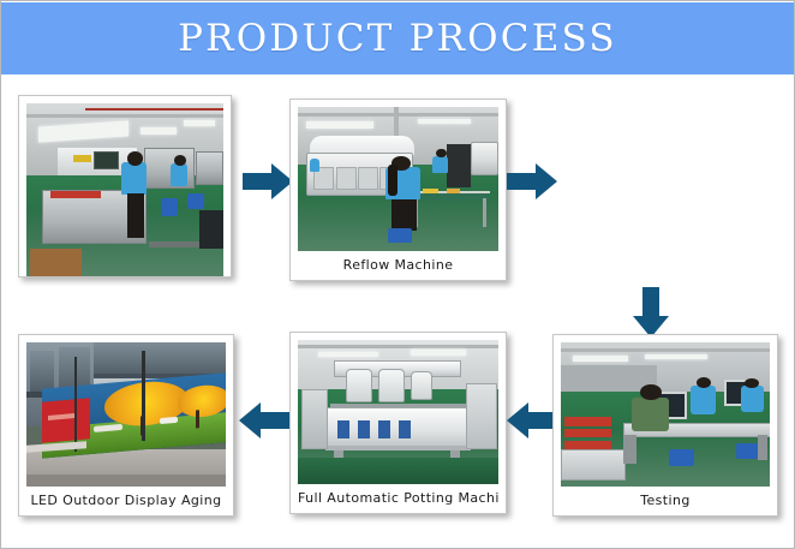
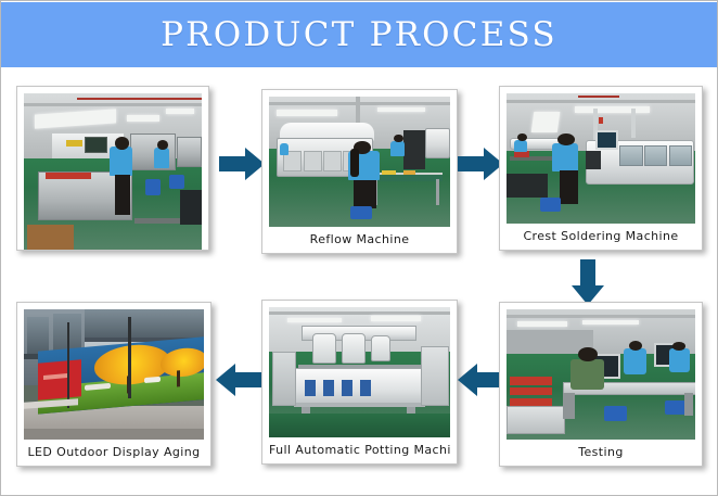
  PRODUCT PROCESS
  Reflow Machine
+ Crest Soldering Machine
  LED Outdoor Display Aging
  Full Automatic Potting Machi
  Testing
